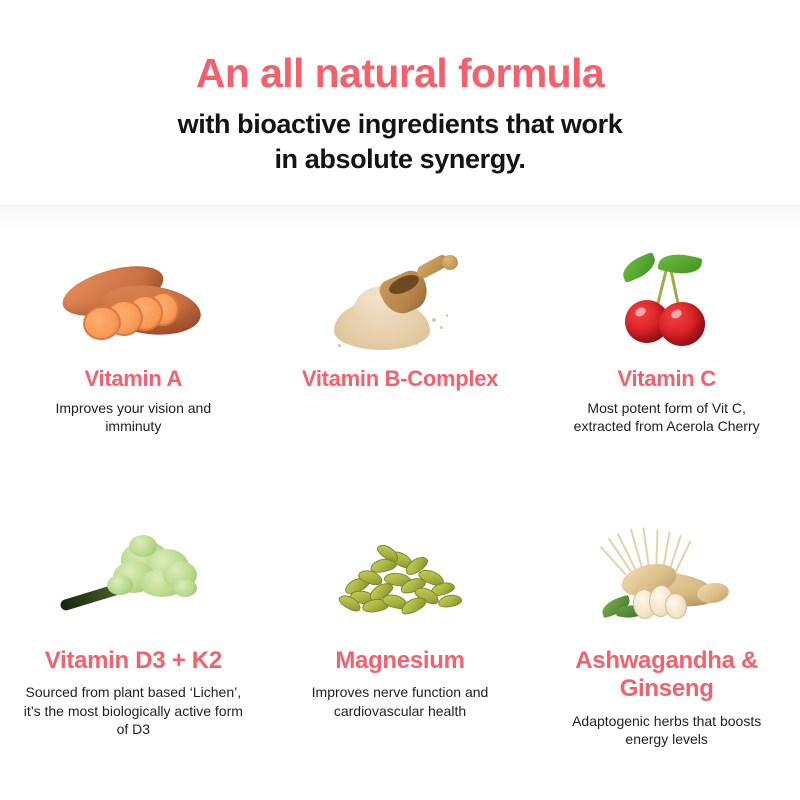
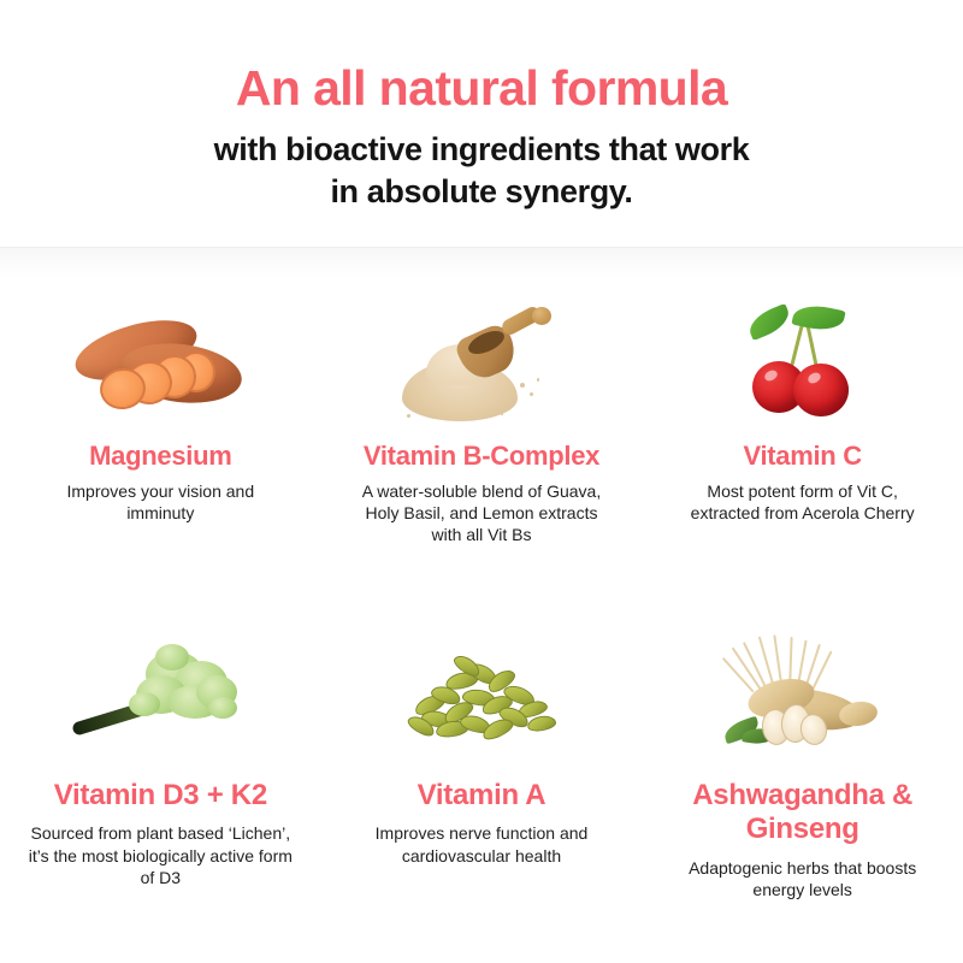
  An all natural formula
  with bioactive ingredients that work
  in absolute synergy.
- Vitamin A
+ Magnesium
  Improves your vision and imminuty
  Vitamin B-Complex
+ A water-soluble blend of Guava, Holy Basil, and Lemon extracts with all Vit Bs
  Vitamin C
  Most potent form of Vit C, extracted from Acerola Cherry
  Vitamin D3 + K2
  Sourced from plant based ‘Lichen’, it’s the most biologically active form of D3
- Magnesium
+ Vitamin A
  Improves nerve function and cardiovascular health
  Ashwagandha & Ginseng
  Adaptogenic herbs that boosts energy levels
